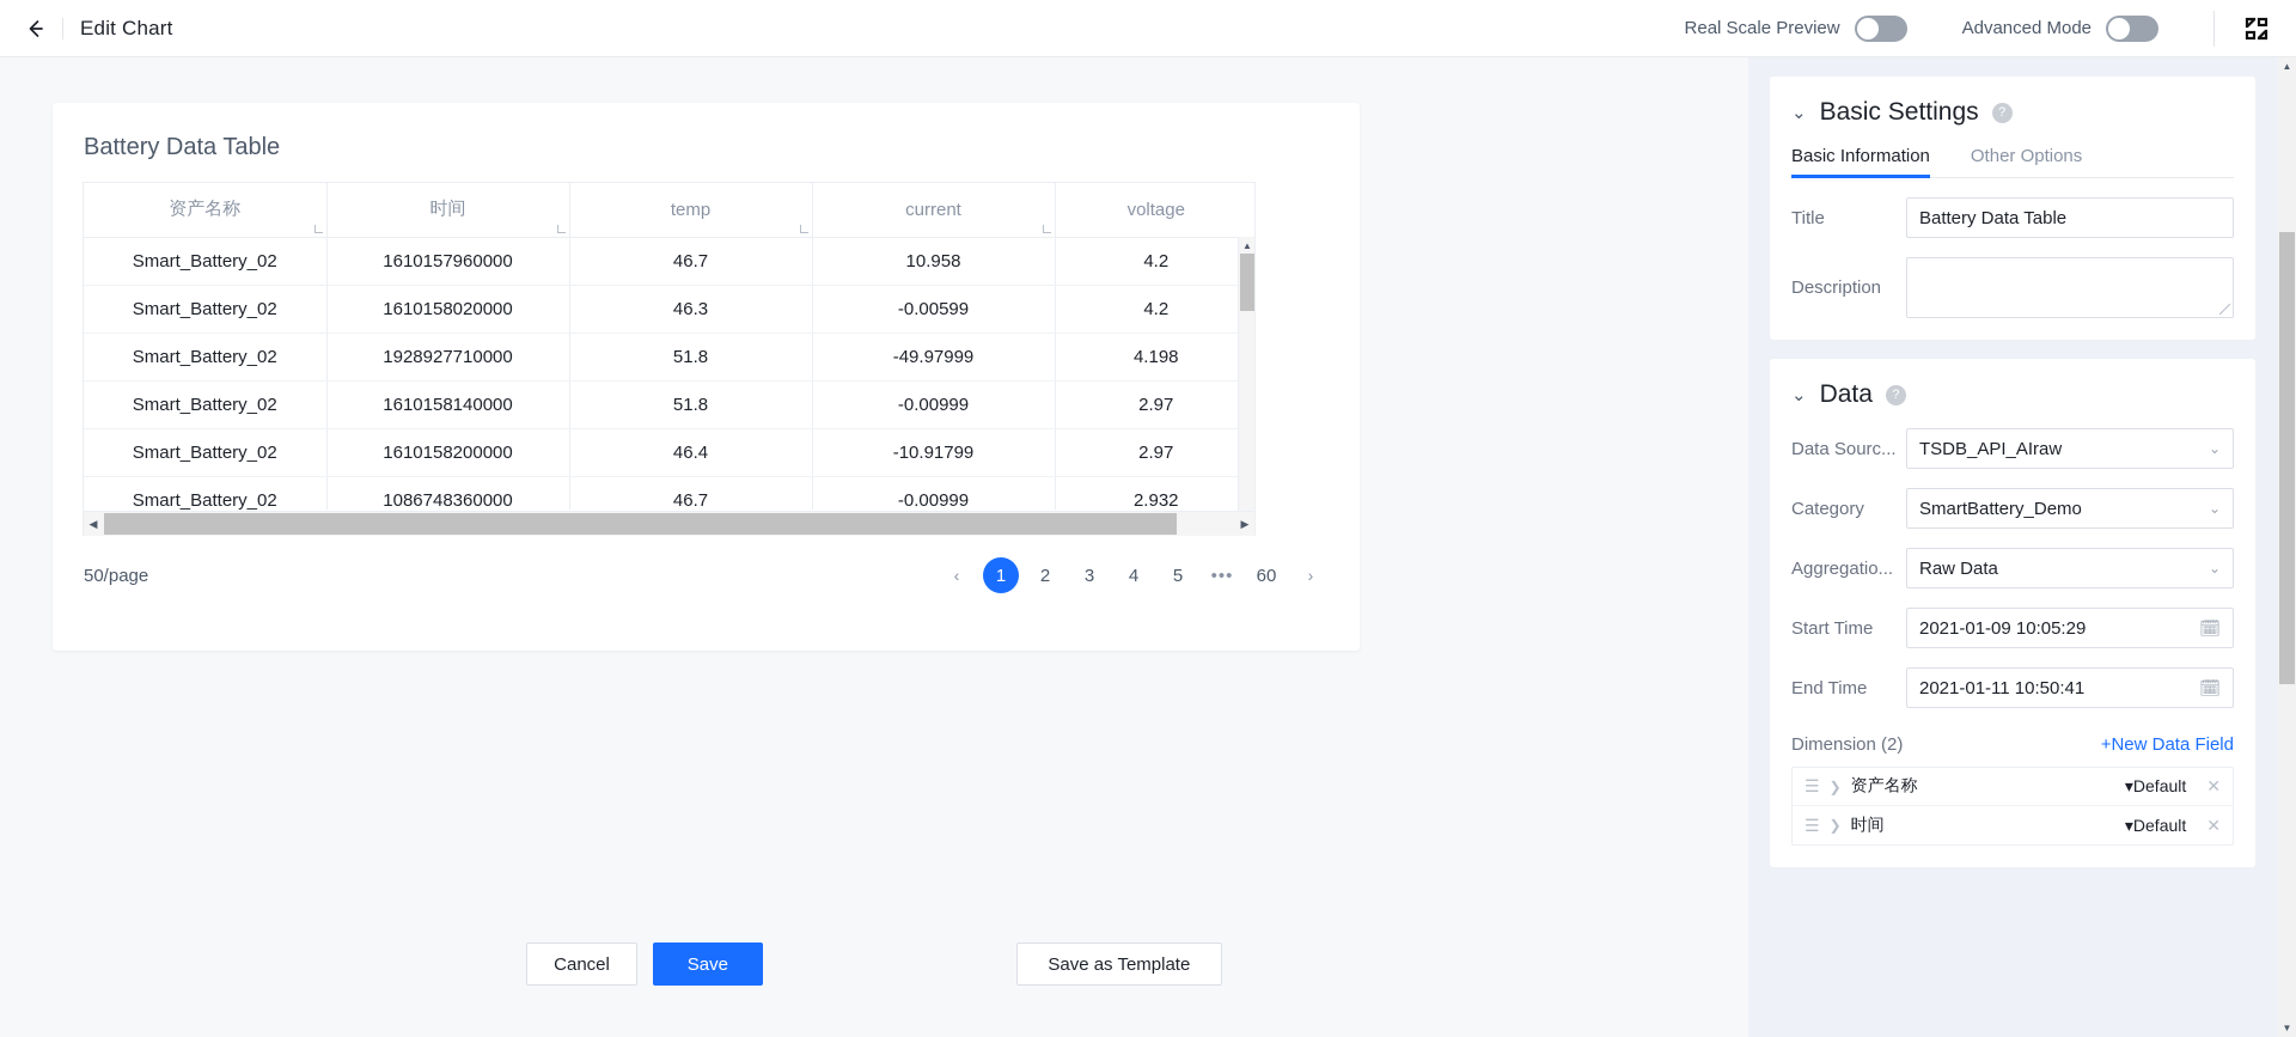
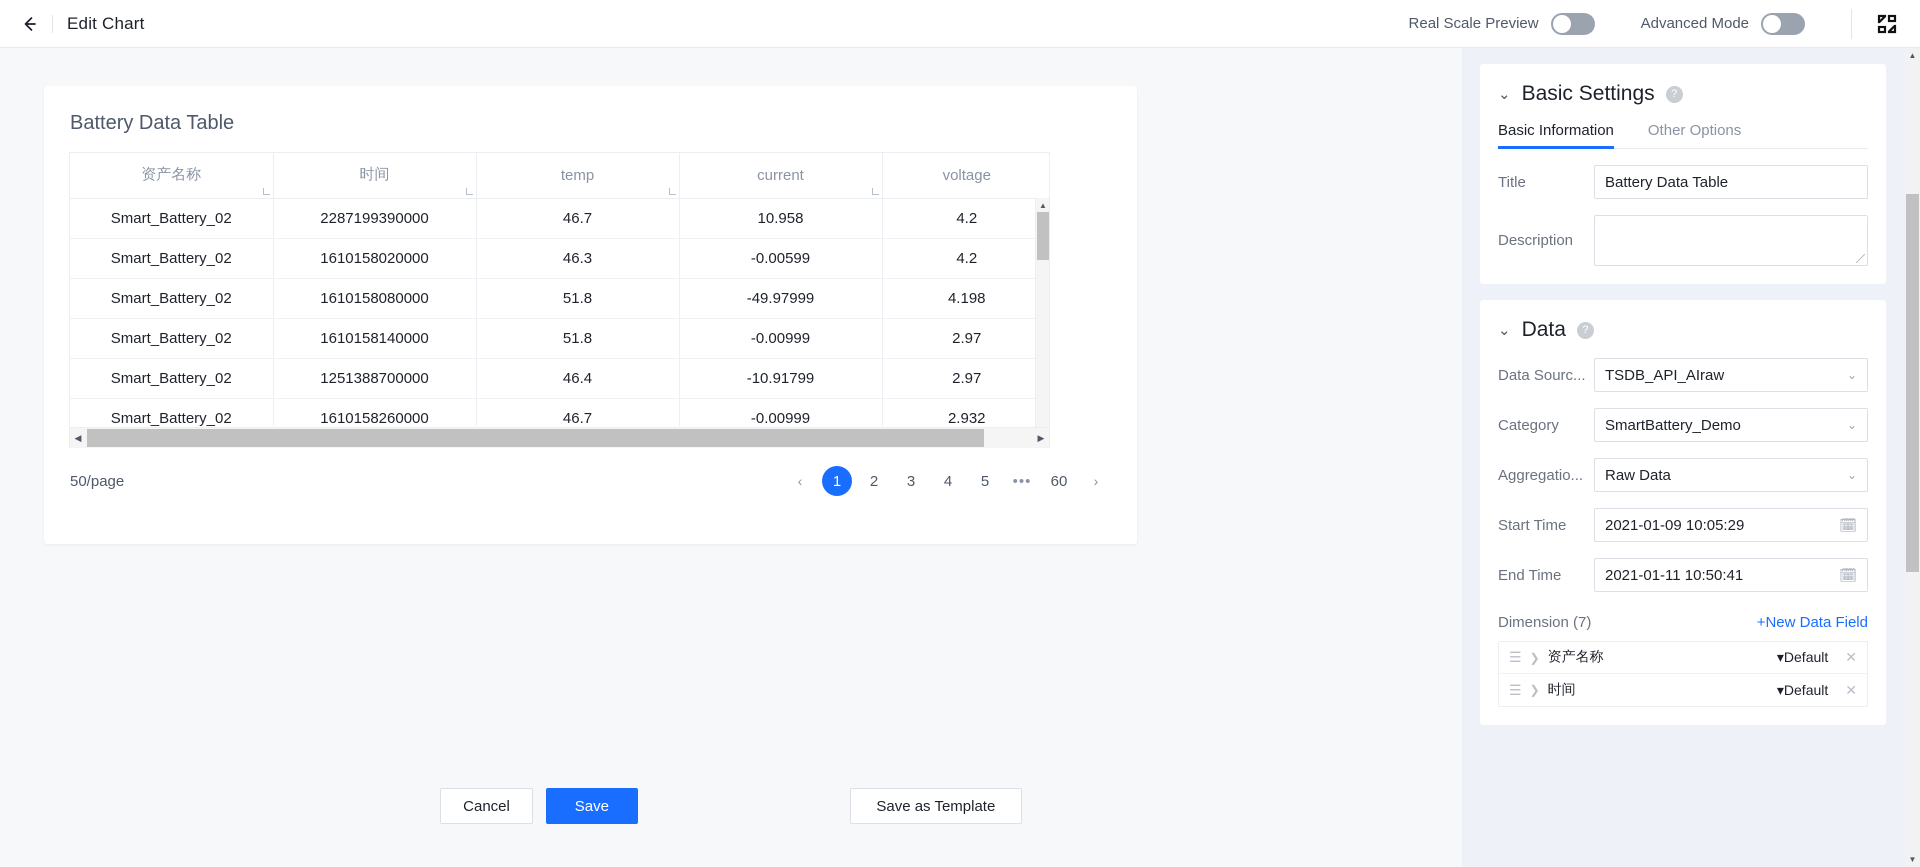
  Edit Chart
  Real Scale Preview
  Advanced Mode
  Battery Data Table
  资产名称	时间	temp	current	voltage
- Smart_Battery_02	1610157960000	46.7	10.958	4.2
+ Smart_Battery_02	2287199390000	46.7	10.958	4.2
  Smart_Battery_02	1610158020000	46.3	-0.00599	4.2
- Smart_Battery_02	1928927710000	51.8	-49.97999	4.198
+ Smart_Battery_02	1610158080000	51.8	-49.97999	4.198
  Smart_Battery_02	1610158140000	51.8	-0.00999	2.97
- Smart_Battery_02	1610158200000	46.4	-10.91799	2.97
+ Smart_Battery_02	1251388700000	46.4	-10.91799	2.97
- Smart_Battery_02	1086748360000	46.7	-0.00999	2.932
+ Smart_Battery_02	1610158260000	46.7	-0.00999	2.932
  ▲
  ◀
  ▶
  50/page
  ‹
  1
  2
  3
  4
  5
  •••
  60
  ›
  Cancel
  Save
  Save as Template
  ⌄
  Basic Settings
  ?
  Basic Information
  Other Options
  Title
  Battery Data Table
  Description
  ⌄
  Data
  ?
  Data Sourc...
  TSDB_API_AIraw
  ⌄
  Category
  SmartBattery_Demo
  ⌄
  Aggregatio...
  Raw Data
  ⌄
  Start Time
  2021-01-09 10:05:29
  🗓
  End Time
  2021-01-11 10:50:41
  🗓
- Dimension (2)
+ Dimension (7)
  +New Data Field
  ☰
  ❯
  资产名称
  ▾Default
  ✕
  ☰
  ❯
  时间
  ▾Default
  ✕
  ▲
  ▼
